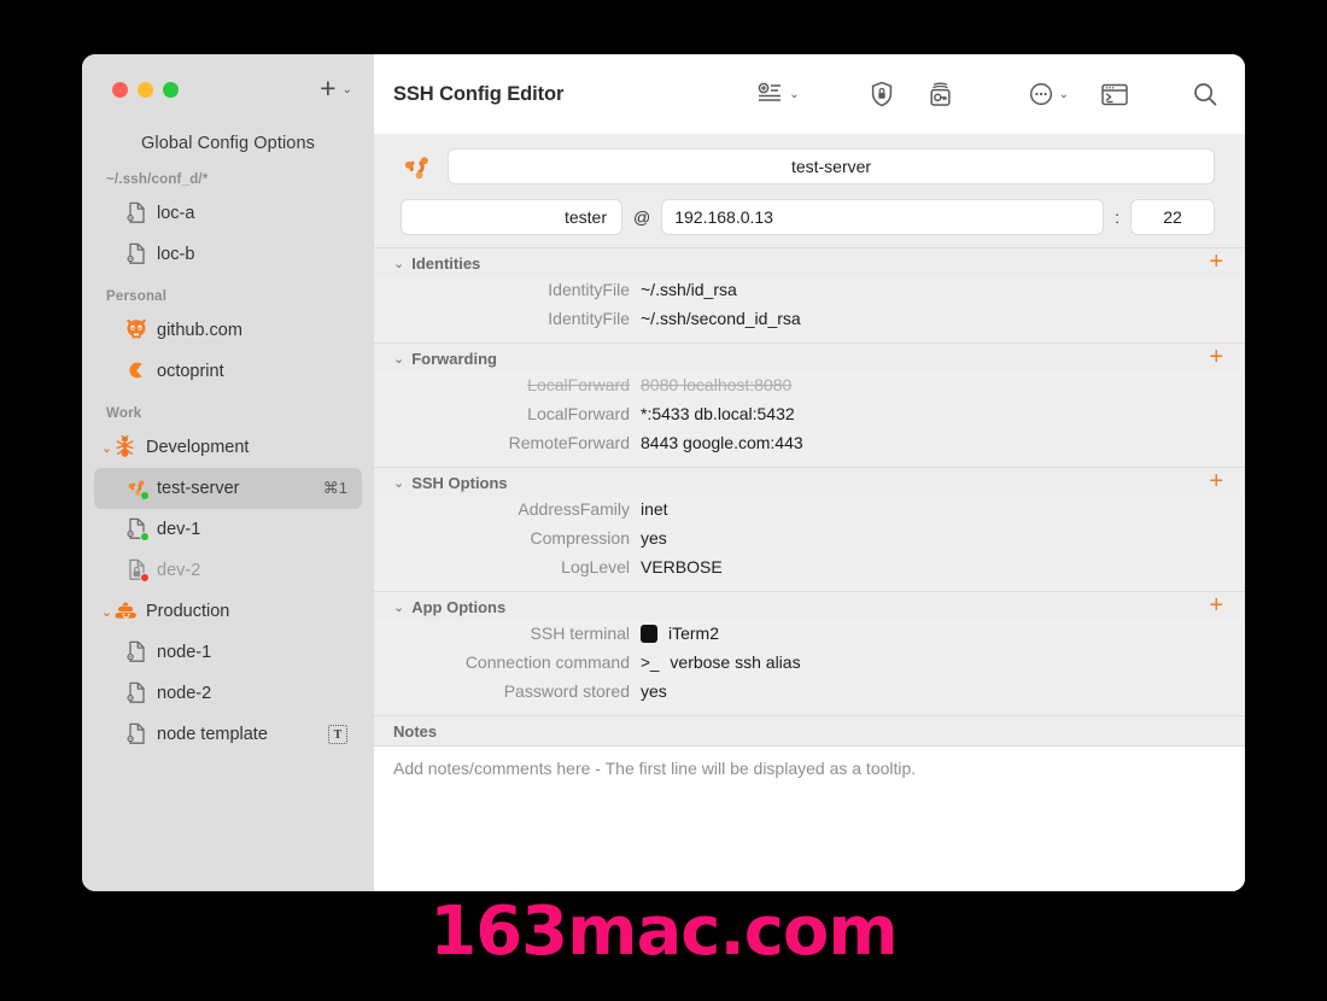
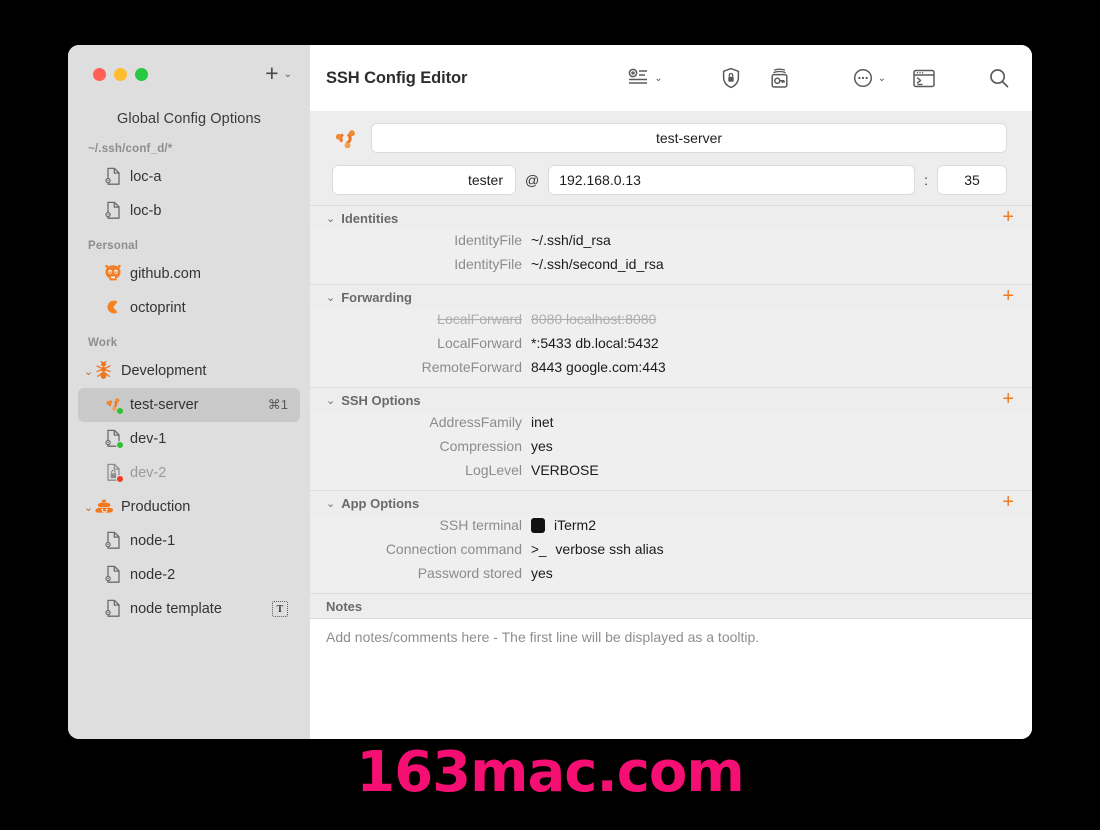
  +
  ⌄
  Global Config Options
  ~/.ssh/conf_d/*
  loc-a
  loc-b
  Personal
  github.com
  octoprint
  Work
  ⌄
  Development
  test-server
  ⌘1
  dev-1
  dev-2
  ⌄
  Production
  node-1
  node-2
  node template
  T
  SSH Config Editor
  ⌄
  ⌄
  test-server
  tester
  @
  192.168.0.13
  :
- 22
+ 35
  ⌄
  Identities
  +
  IdentityFile
  ~/.ssh/id_rsa
  IdentityFile
  ~/.ssh/second_id_rsa
  ⌄
  Forwarding
  +
  LocalForward
  8080 localhost:8080
  LocalForward
  *:5433 db.local:5432
  RemoteForward
  8443 google.com:443
  ⌄
  SSH Options
  +
  AddressFamily
  inet
  Compression
  yes
  LogLevel
  VERBOSE
  ⌄
  App Options
  +
  SSH terminal
  iTerm2
  Connection command
  >_ verbose ssh alias
  Password stored
  yes
  Notes
  Add notes/comments here - The first line will be displayed as a tooltip.
  163mac.com
